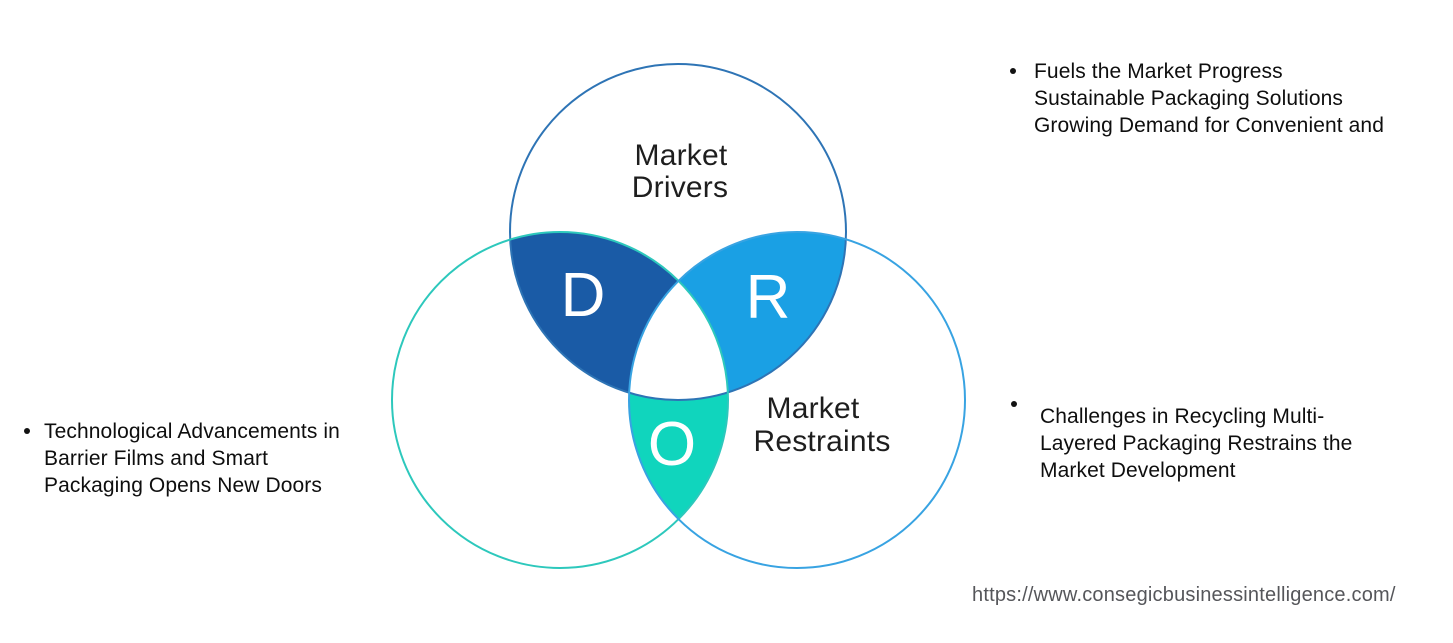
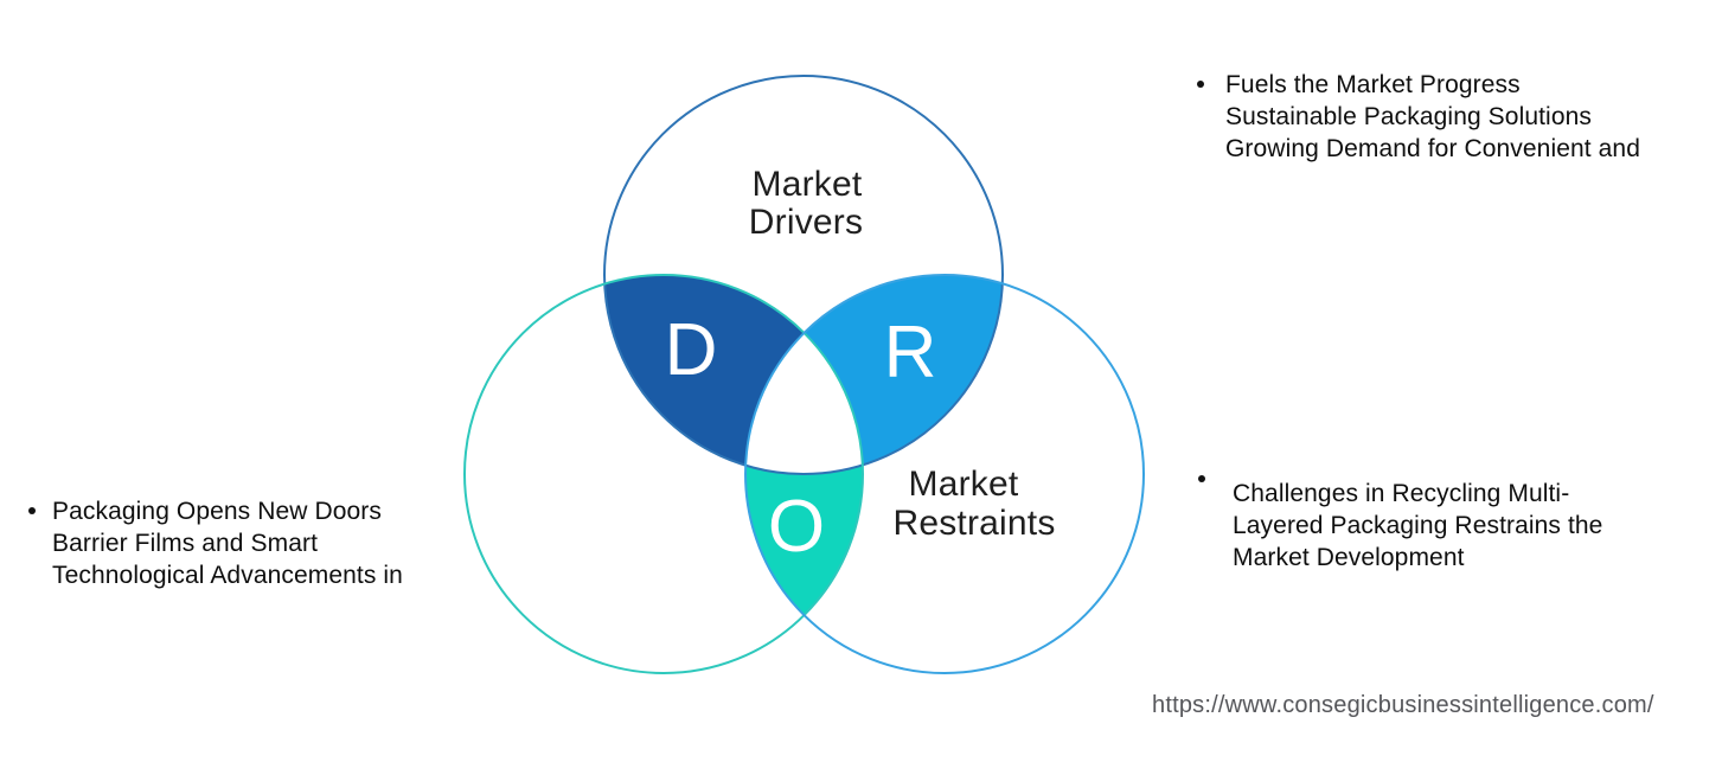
  Market
  Drivers
  Market
  Restraints
  D
  R
  O
- Technological Advancements in
+ Packaging Opens New Doors
  Barrier Films and Smart
- Packaging Opens New Doors
+ Technological Advancements in
  Fuels the Market Progress
  Sustainable Packaging Solutions
  Growing Demand for Convenient and
  Challenges in Recycling Multi-
  Layered Packaging Restrains the
  Market Development
  https://www.consegicbusinessintelligence.com/
